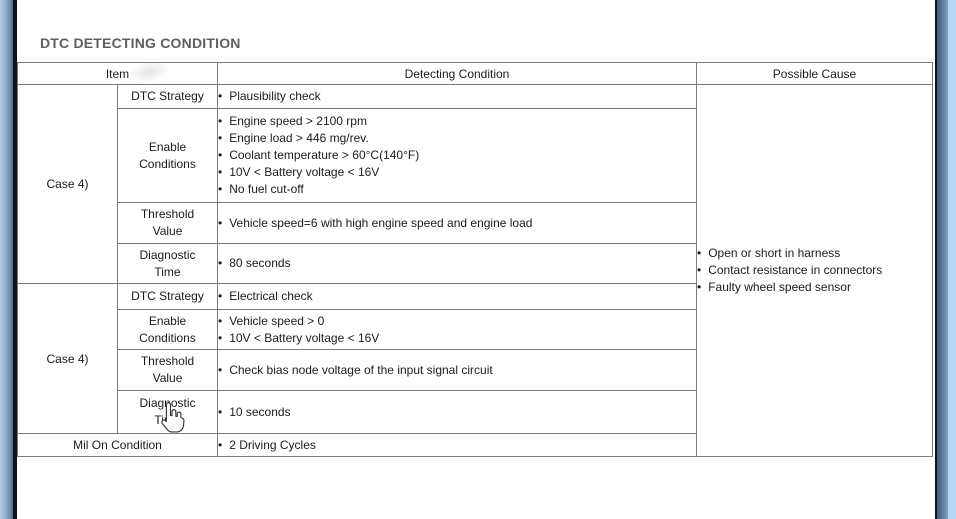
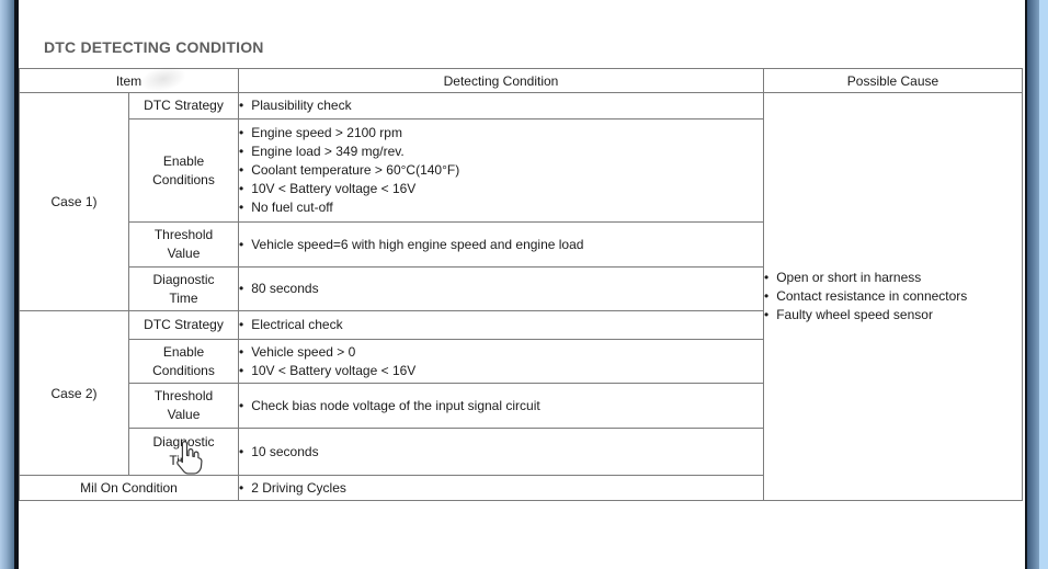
  DTC DETECTING CONDITION
  Item	Detecting Condition	Possible Cause
- Case 4)	DTC Strategy	Plausibility check	Open or short in harness Contact resistance in connectors Faulty wheel speed sensor
+ Case 1)	DTC Strategy	Plausibility check	Open or short in harness Contact resistance in connectors Faulty wheel speed sensor
- Enable Conditions	Engine speed > 2100 rpm Engine load > 446 mg/rev. Coolant temperature > 60°C(140°F) 10V < Battery voltage < 16V No fuel cut-off
+ Enable Conditions	Engine speed > 2100 rpm Engine load > 349 mg/rev. Coolant temperature > 60°C(140°F) 10V < Battery voltage < 16V No fuel cut-off
  Threshold Value	Vehicle speed=6 with high engine speed and engine load
  Diagnostic Time	80 seconds
- Case 4)	DTC Strategy	Electrical check
+ Case 2)	DTC Strategy	Electrical check
  Enable Conditions	Vehicle speed > 0 10V < Battery voltage < 16V
  Threshold Value	Check bias node voltage of the input signal circuit
  Diagostic T	10 seconds
  Mil On Condition	2 Driving Cycles
